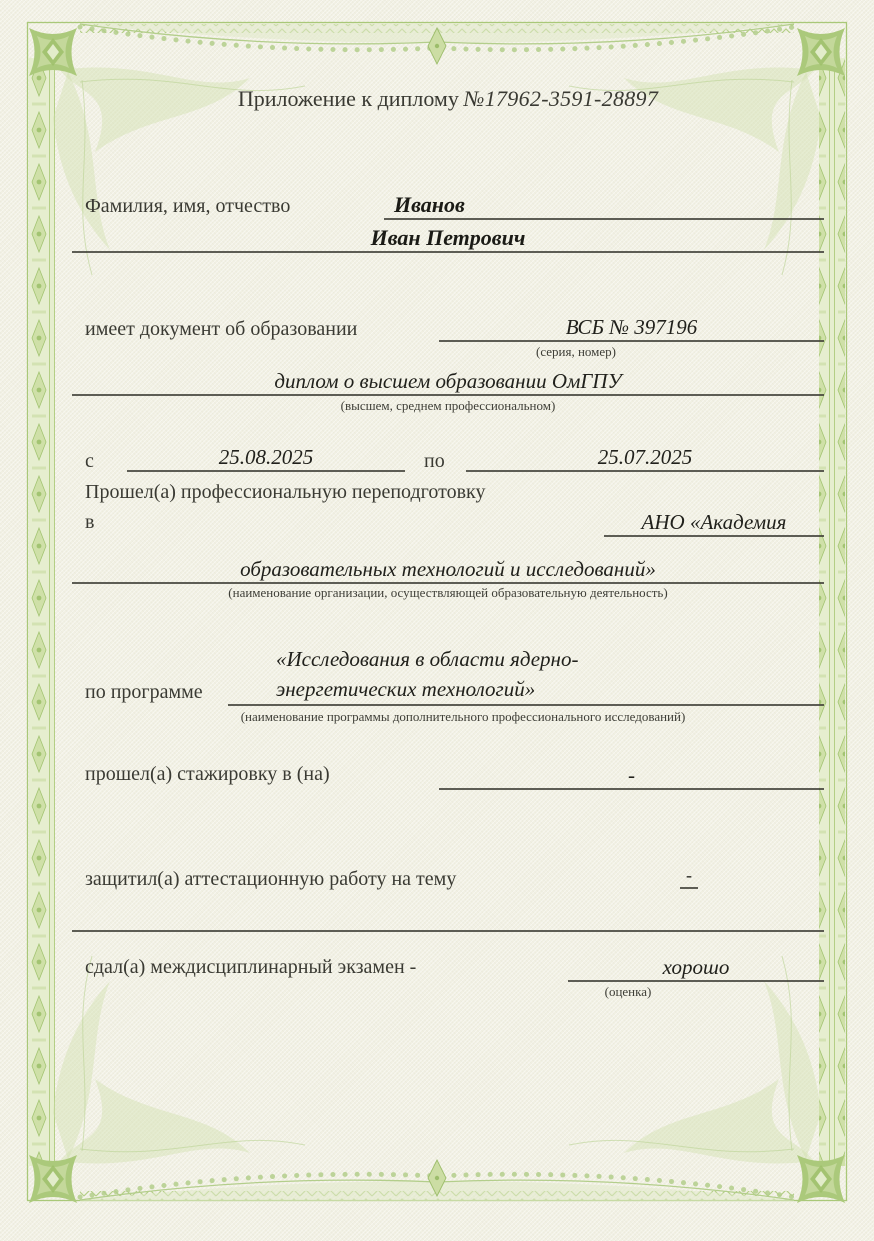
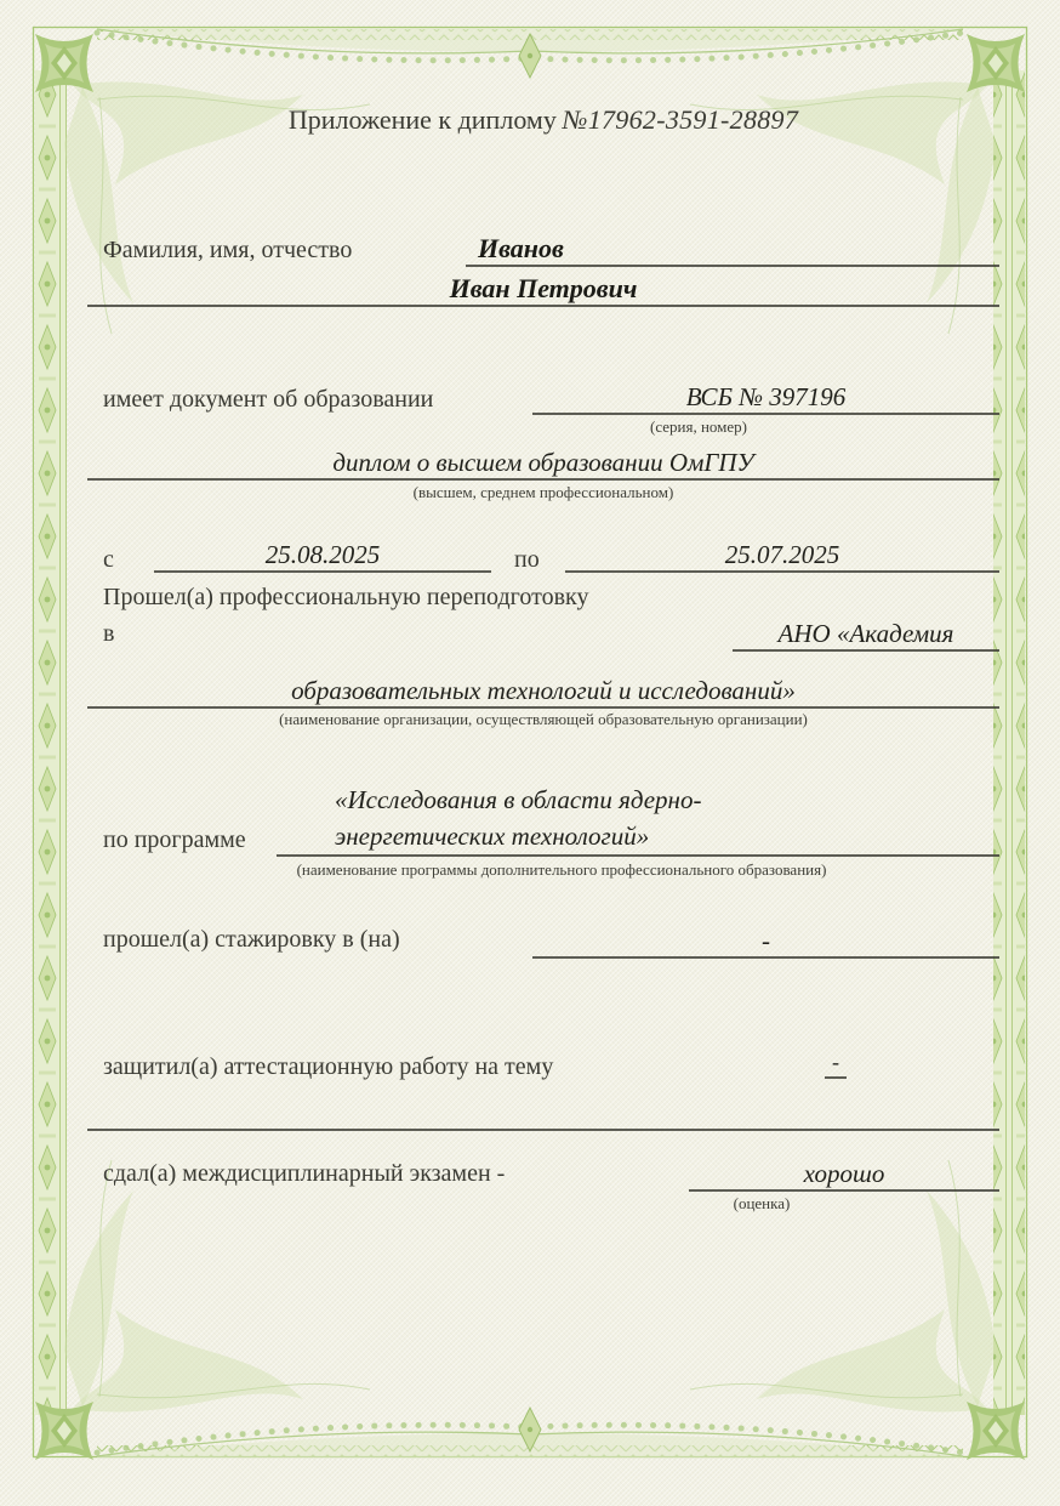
  Приложение к диплому №17962-3591-28897
  Фамилия, имя, отчество
  Иванов
  Иван Петрович
  имеет документ об образовании
  ВСБ № 397196
  (серия, номер)
  диплом о высшем образовании ОмГПУ
  (высшем, среднем профессиональном)
  с
  25.08.2025
  по
  25.07.2025
  Прошел(а) профессиональную переподготовку
  в
  АНО «Академия
  образовательных технологий и исследований»
- (наименование организации, осуществляющей образовательную деятельность)
+ (наименование организации, осуществляющей образовательную организации)
  по программе
  «Исследования в области ядерно-
  энергетических технологий»
- (наименование программы дополнительного профессионального исследований)
+ (наименование программы дополнительного профессионального образования)
  прошел(а) стажировку в (на)
  -
  защитил(а) аттестационную работу на тему
  -
  сдал(а) междисциплинарный экзамен -
  хорошо
  (оценка)
